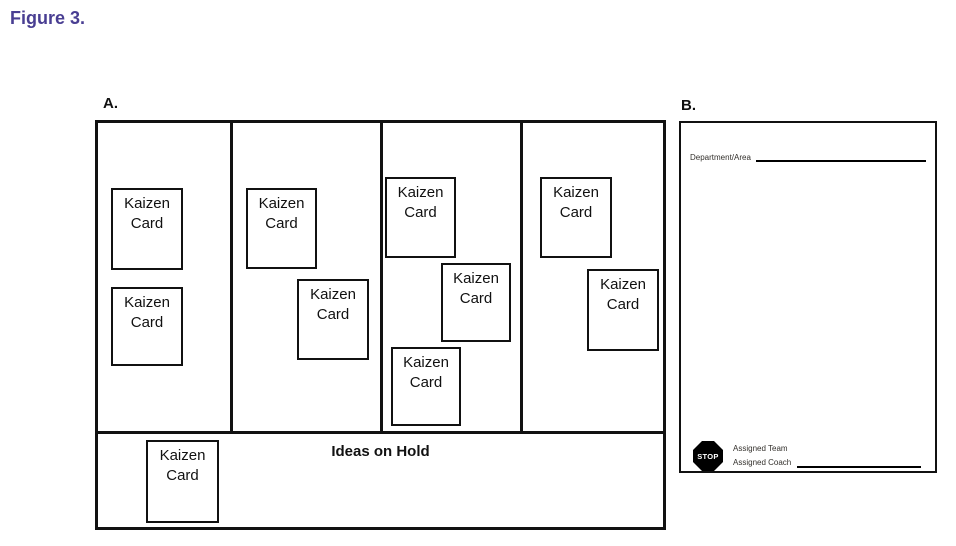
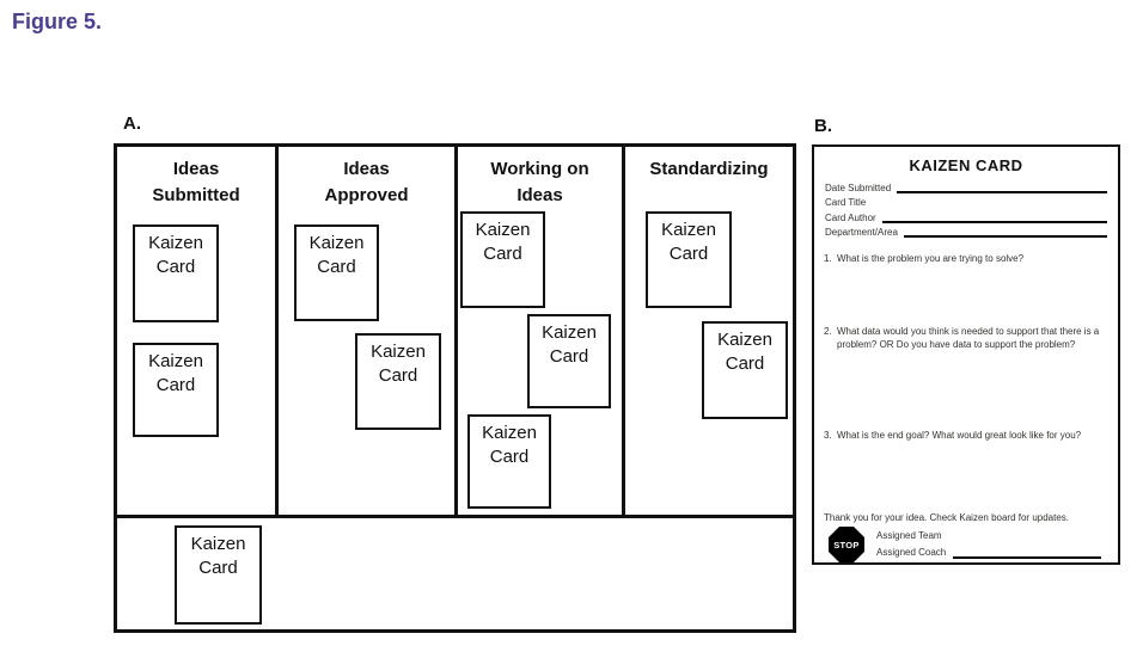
- Figure 3.
+ Figure 5.
  A.
+ Ideas Submitted
+ Ideas Approved
+ Working on Ideas
+ Standardizing
  Kaizen Card
  Kaizen Card
  Kaizen Card
  Kaizen Card
  Kaizen Card
  Kaizen Card
  Kaizen Card
  Kaizen Card
  Kaizen Card
- Ideas on Hold
  Kaizen Card
  B.
+ KAIZEN CARD
+ Date Submitted
+ Card Title
+ Card Author
  Department/Area
+ 1.
+ What is the problem you are trying to solve?
+ 2.
+ What data would you think is needed to support that there is a problem? OR Do you have data to support the problem?
+ 3.
+ What is the end goal? What would great look like for you?
+ Thank you for your idea. Check Kaizen board for updates.
  STOP
  Assigned Team
  Assigned Coach
